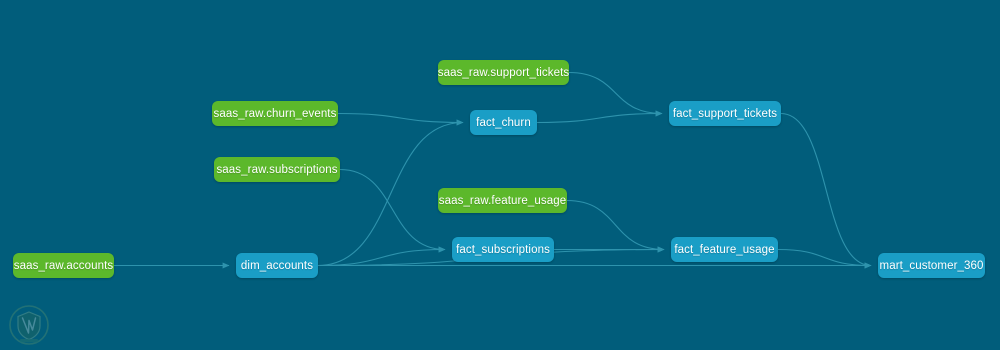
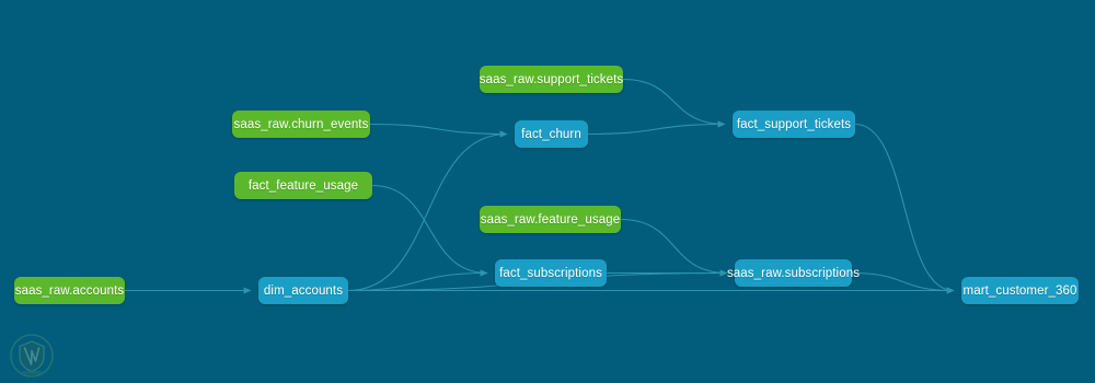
  saas_raw.support_tickets
  saas_raw.churn_events
- saas_raw.subscriptions
+ fact_feature_usage
  saas_raw.feature_usage
  saas_raw.accounts
  fact_churn
  fact_support_tickets
  fact_subscriptions
- fact_feature_usage
+ saas_raw.subscriptions
  dim_accounts
  mart_customer_360
